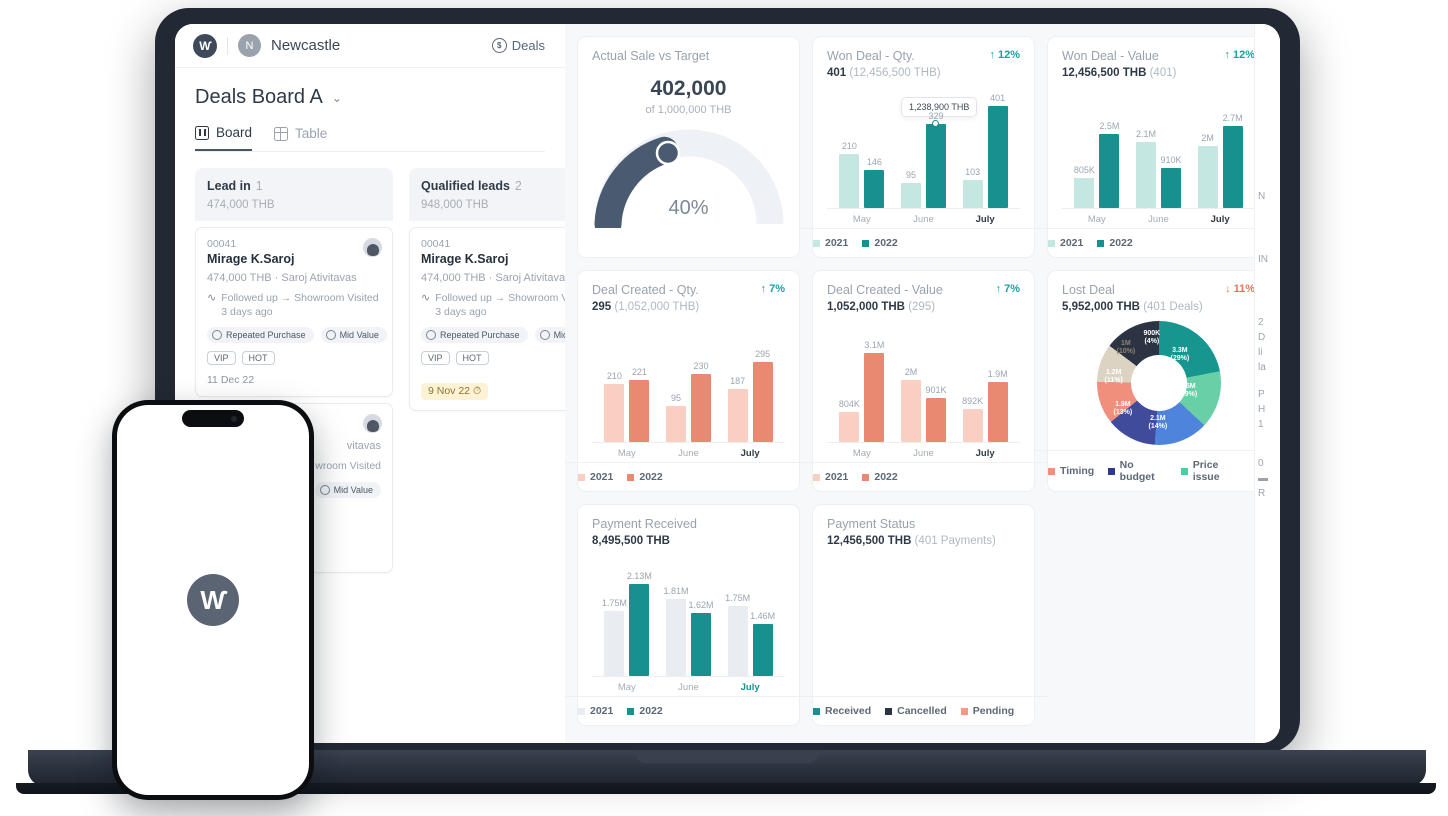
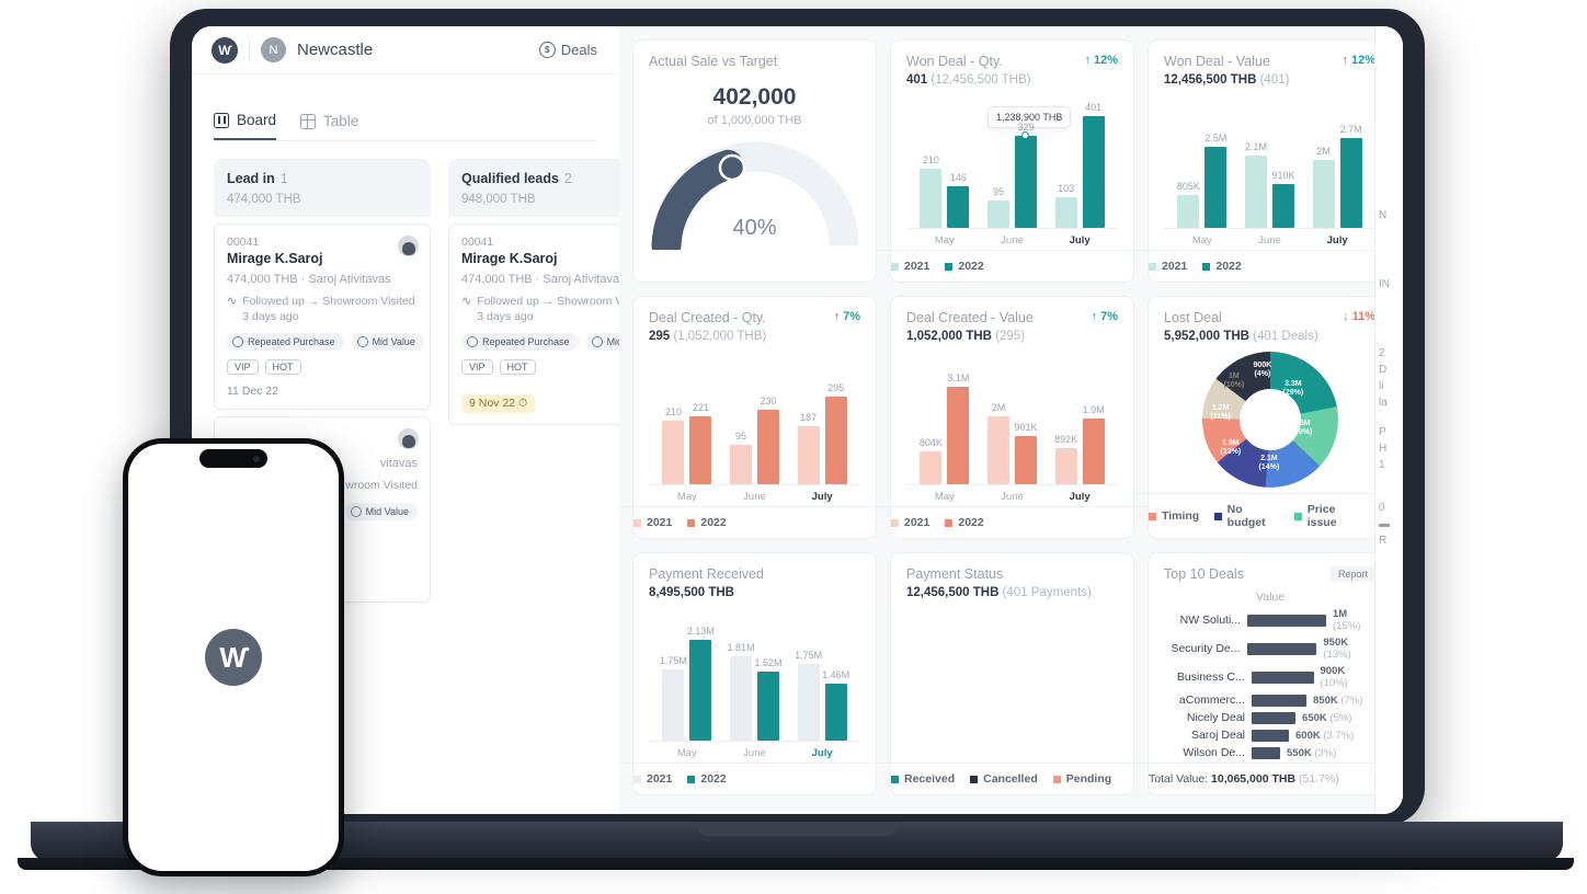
  Ⱳ
  N
  Newcastle
  $
  Deals
- Deals Board A
- ⌄
  Board
  Table
  Lead in 1
  474,000 THB
  00041
  Mirage K.Saroj
  474,000 THB · Saroj Ativitavas
  ∿
  Followed up → Showroom Visited
  3 days ago
  Repeated Purchase
  Mid Value
  VIP
  HOT
  11 Dec 22
  vitavas
  wroom Visited
  Mid Value
  Qualified leads 2
  948,000 THB
  00041
  Mirage K.Saroj
  474,000 THB · Saroj Ativitava
  ∿
  Followed up → Showroom
  3 days ago
  Repeated Purchase
  VIP
  HOT
  9 Nov 22 ⏱
  Actual Sale vs Target
  402,000
  of 1,000,000 THB
  40%
  Won Deal - Qty.
  401 (12,456,500 THB)
  ↑
  12%
  1,238,900 THB
  210
  146
  95
  329
  103
  401
  May
  June
  July
  2021
  2022
  Won Deal - Value
  12,456,500 THB (401)
  ↑
  12%
  805K
  2.5M
  2.1M
  910K
  2M
  2.7M
  May
  June
  July
  2021
  2022
  Deal Created - Qty.
  295 (1,052,000 THB)
  ↑
  7%
  210
  221
  95
  230
  187
  295
  May
  June
  July
  2021
  2022
  Deal Created - Value
  1,052,000 THB (295)
  ↑
  7%
  804K
  3.1M
  2M
  901K
  892K
  1.9M
  May
  June
  July
  2021
  2022
  Lost Deal
  5,952,000 THB (401 Deals)
  ↓
  11%
  Timing
  No budget
  Price issue
  Payment Received
  8,495,500 THB
  1.75M
  2.13M
  1.81M
  1.62M
  1.75M
  1.46M
  May
  June
  July
  2021
  2022
  Payment Status
  12,456,500 THB (401 Payments)
  Received
  Cancelled
  Pending
+ Top 10 Deals
+ Report
+ Value
+ NW Soluti...
+ 1M (15%)
+ Security De...
+ 950K (13%)
+ Business C...
+ 900K (10%)
+ aCommerc...
+ 850K (7%)
+ Nicely Deal
+ 650K (5%)
+ Saroj Deal
+ 600K (3.7%)
+ Wilson De...
+ 550K (3%)
+ Total Value: 10,065,000 THB (51.7%)
  N
  IN
  2
  D
  li
  la
  P
  H
  1
  0
  ▬
  R
  Ⱳ
